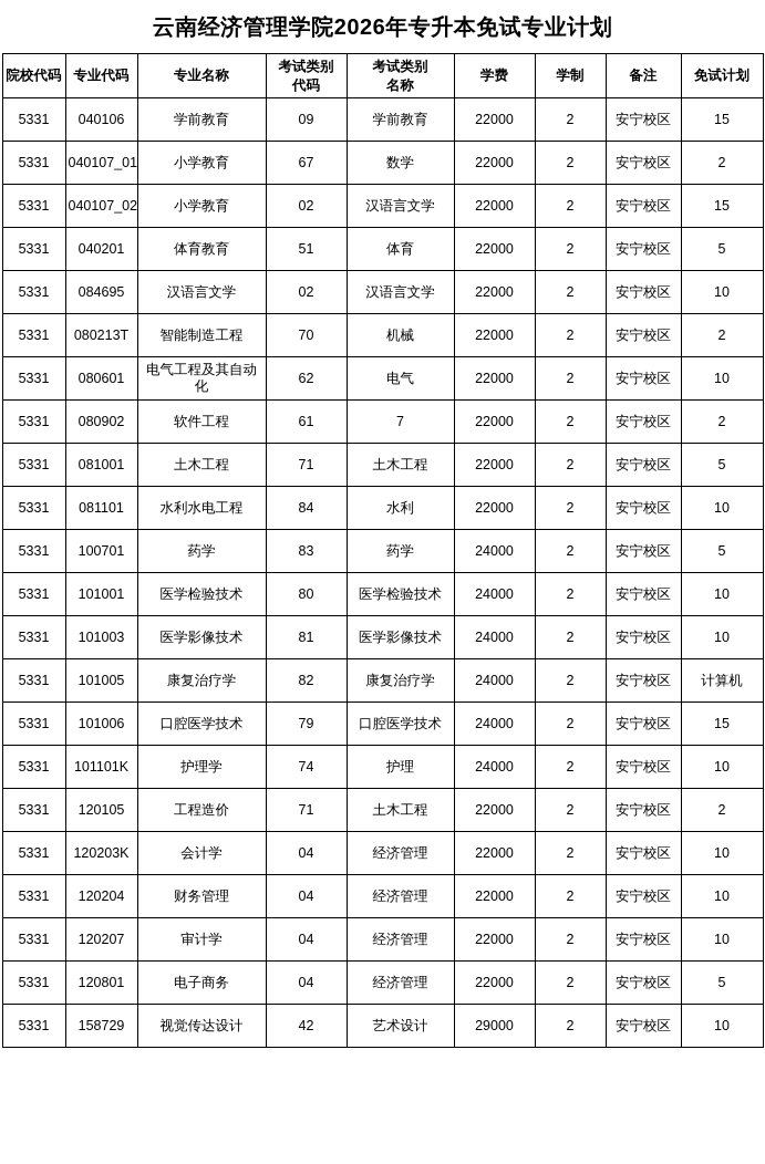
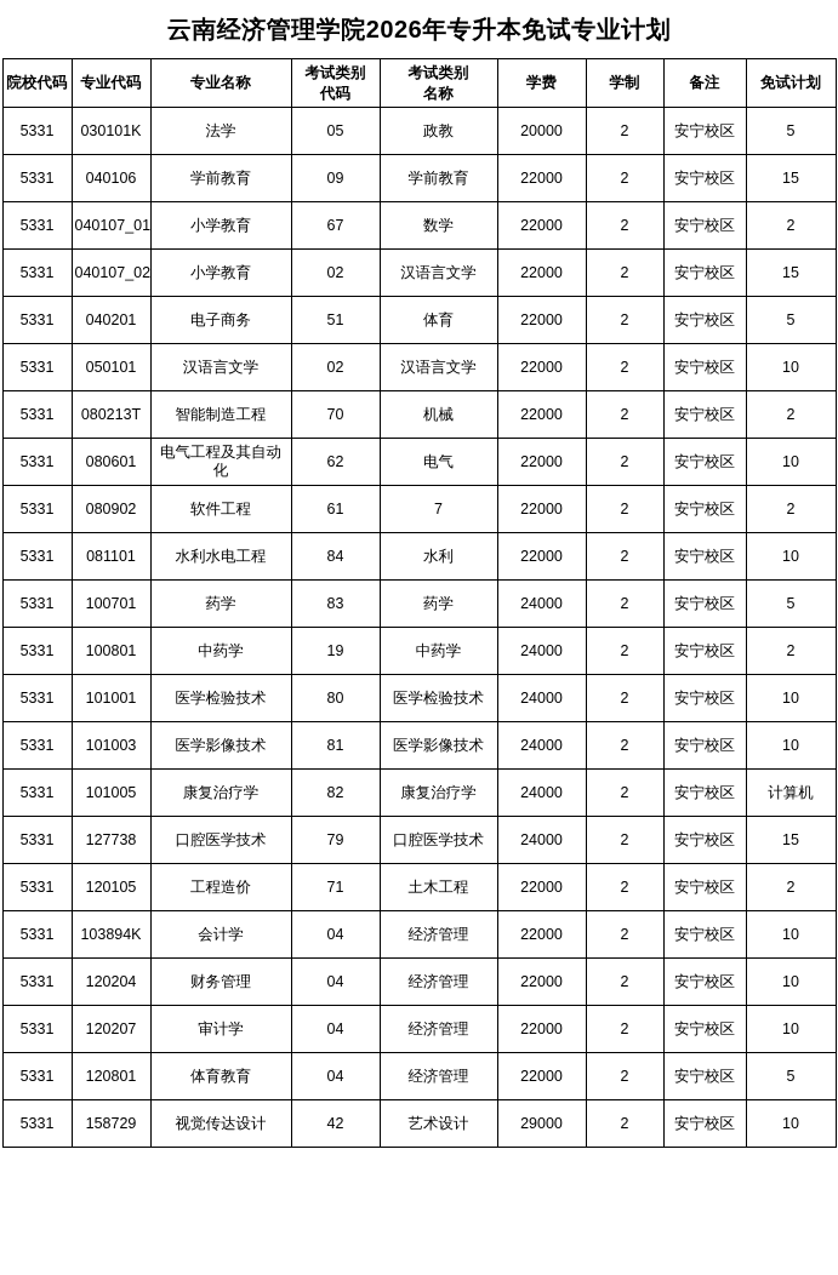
  云南经济管理学院2026年专升本免试专业计划
  院校代码	专业代码	专业名称	考试类别 代码	考试类别 名称	学费	学制	备注	免试计划
+ 5331	030101K	法学	05	政教	20000	2	安宁校区	5
  5331	040106	学前教育	09	学前教育	22000	2	安宁校区	15
  5331	040107_01	小学教育	67	数学	22000	2	安宁校区	2
  5331	040107_02	小学教育	02	汉语言文学	22000	2	安宁校区	15
- 5331	040201	体育教育	51	体育	22000	2	安宁校区	5
+ 5331	040201	电子商务	51	体育	22000	2	安宁校区	5
- 5331	084695	汉语言文学	02	汉语言文学	22000	2	安宁校区	10
+ 5331	050101	汉语言文学	02	汉语言文学	22000	2	安宁校区	10
  5331	080213T	智能制造工程	70	机械	22000	2	安宁校区	2
  5331	080601	电气工程及其自动化	62	电气	22000	2	安宁校区	10
  5331	080902	软件工程	61	7	22000	2	安宁校区	2
- 5331	081001	土木工程	71	土木工程	22000	2	安宁校区	5
  5331	081101	水利水电工程	84	水利	22000	2	安宁校区	10
  5331	100701	药学	83	药学	24000	2	安宁校区	5
+ 5331	100801	中药学	19	中药学	24000	2	安宁校区	2
  5331	101001	医学检验技术	80	医学检验技术	24000	2	安宁校区	10
  5331	101003	医学影像技术	81	医学影像技术	24000	2	安宁校区	10
  5331	101005	康复治疗学	82	康复治疗学	24000	2	安宁校区	计算机
- 5331	101006	口腔医学技术	79	口腔医学技术	24000	2	安宁校区	15
+ 5331	127738	口腔医学技术	79	口腔医学技术	24000	2	安宁校区	15
- 5331	101101K	护理学	74	护理	24000	2	安宁校区	10
  5331	120105	工程造价	71	土木工程	22000	2	安宁校区	2
- 5331	120203K	会计学	04	经济管理	22000	2	安宁校区	10
+ 5331	103894K	会计学	04	经济管理	22000	2	安宁校区	10
  5331	120204	财务管理	04	经济管理	22000	2	安宁校区	10
  5331	120207	审计学	04	经济管理	22000	2	安宁校区	10
- 5331	120801	电子商务	04	经济管理	22000	2	安宁校区	5
+ 5331	120801	体育教育	04	经济管理	22000	2	安宁校区	5
  5331	158729	视觉传达设计	42	艺术设计	29000	2	安宁校区	10
